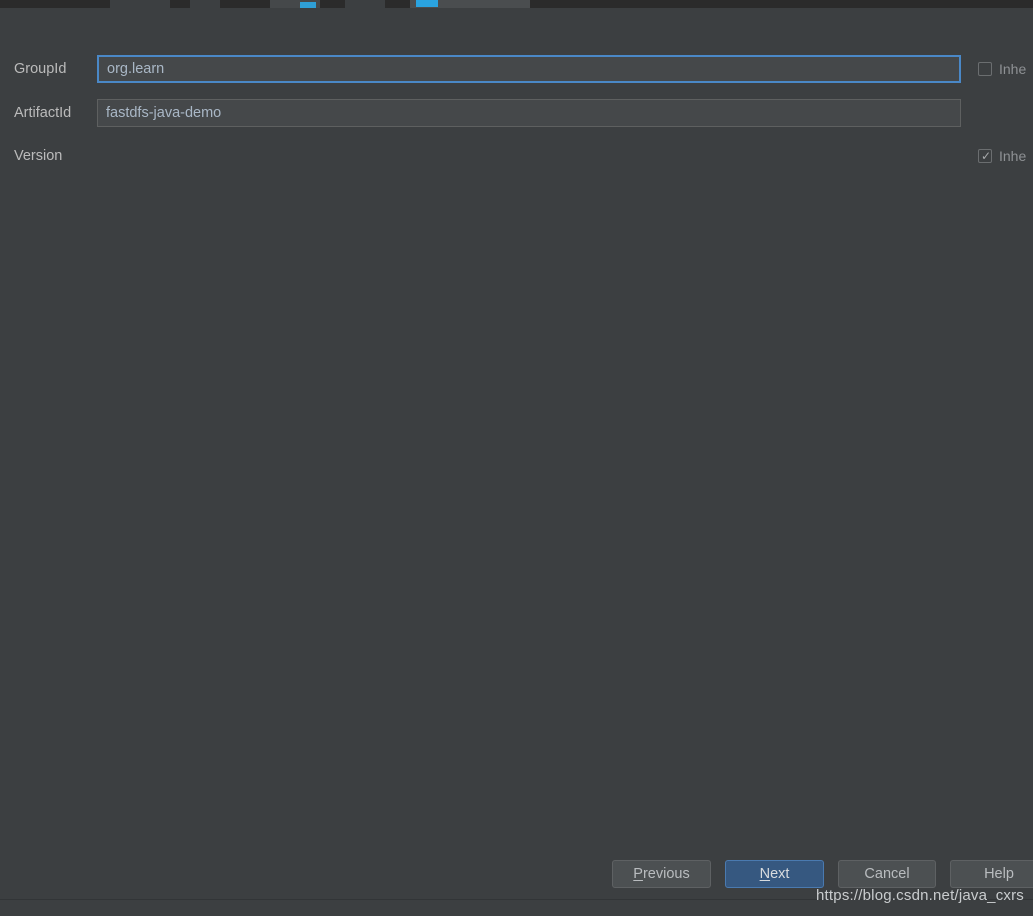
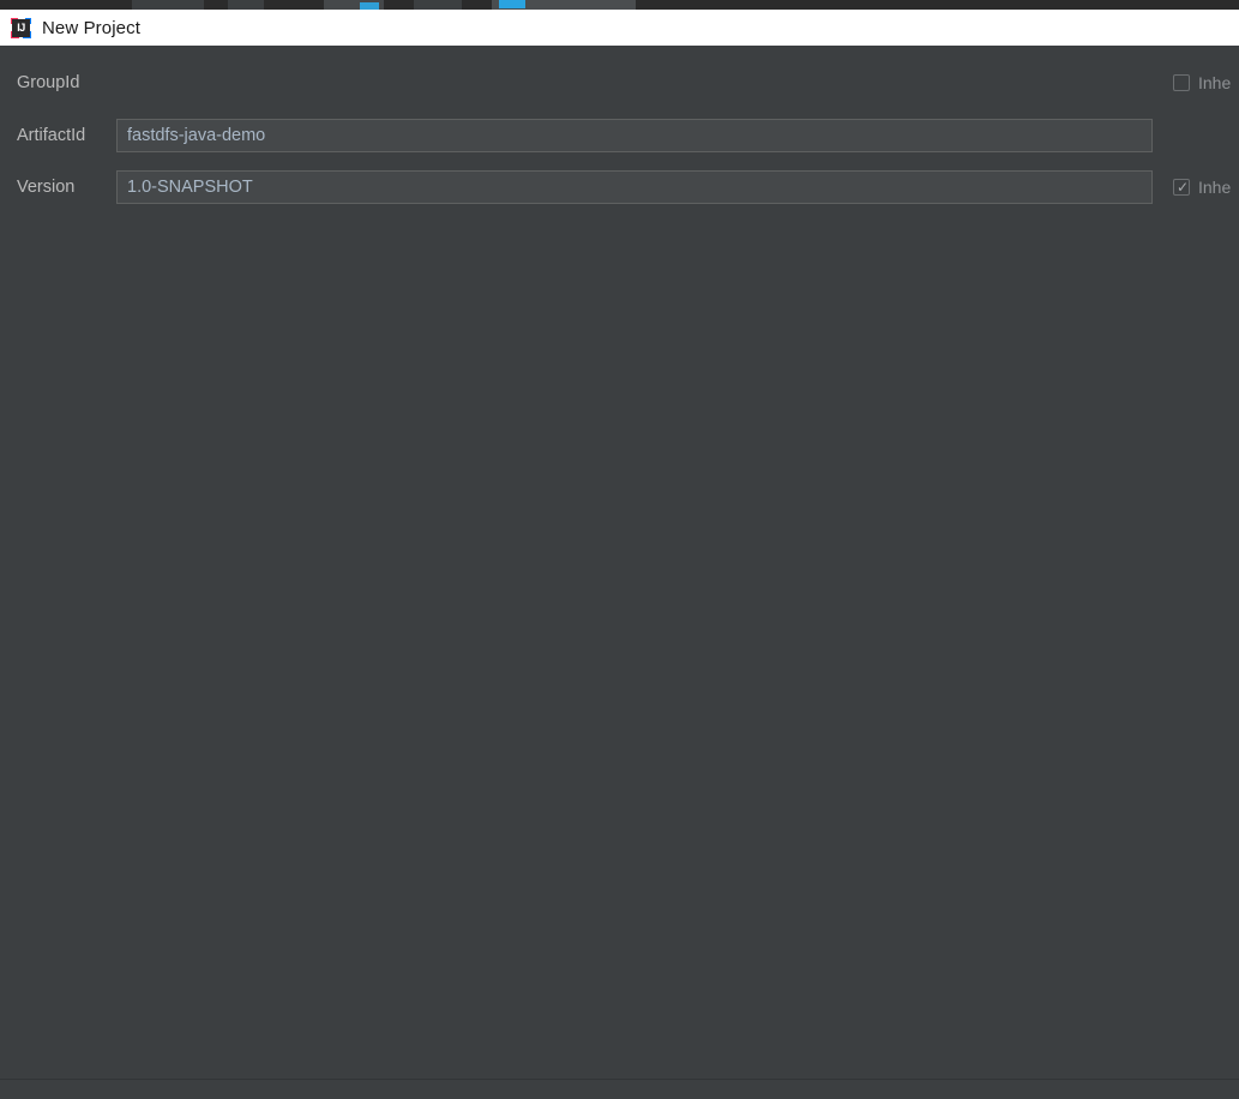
+ IJ
+ New Project
  GroupId
- org.learn
  ArtifactId
  fastdfs-java-demo
  Version
+ 1.0-SNAPSHOT
  Inhe
  ✓
  Inhe
- Previous
- Next
- Cancel
- Help
- https://blog.csdn.net/java_cxrs
